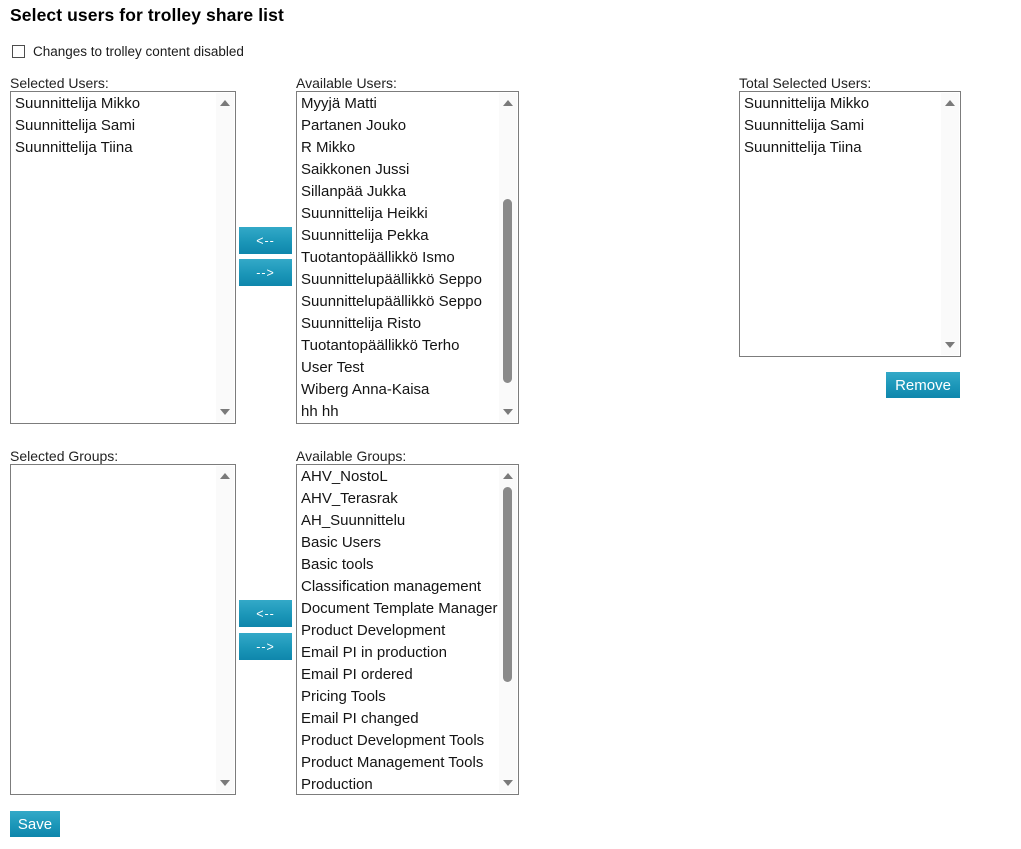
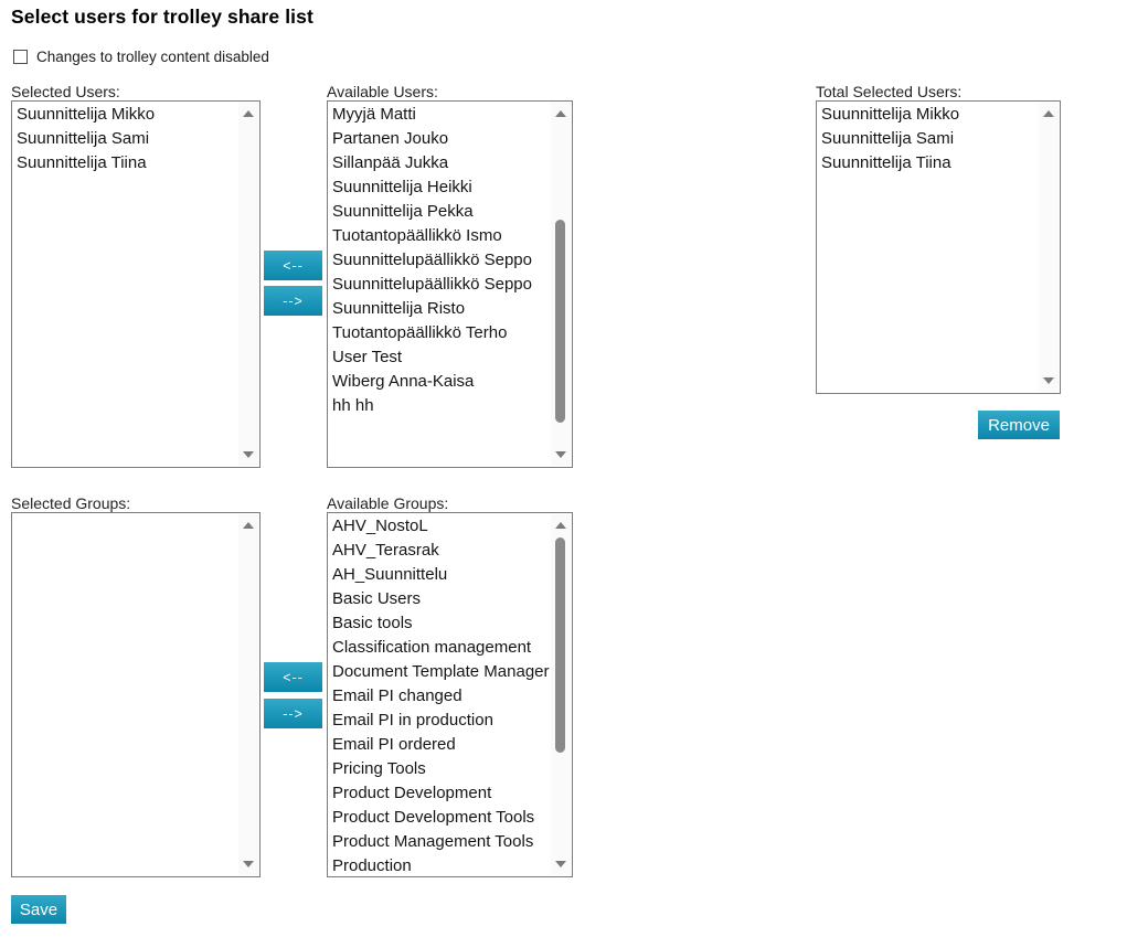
  Select users for trolley share list
  Changes to trolley content disabled
  Selected Users:
  Suunnittelija Mikko
  Suunnittelija Sami
  Suunnittelija Tiina
  <--
  -->
  Available Users:
  Myyjä Matti
  Partanen Jouko
- R Mikko
- Saikkonen Jussi
  Sillanpää Jukka
  Suunnittelija Heikki
  Suunnittelija Pekka
  Tuotantopäällikkö Ismo
  Suunnittelupäällikkö Seppo
  Suunnittelupäällikkö Seppo
  Suunnittelija Risto
  Tuotantopäällikkö Terho
  User Test
  Wiberg Anna-Kaisa
  hh hh
  Total Selected Users:
  Suunnittelija Mikko
  Suunnittelija Sami
  Suunnittelija Tiina
  Remove
  Selected Groups:
  <--
  -->
  Available Groups:
  AHV_NostoL
  AHV_Terasrak
  AH_Suunnittelu
  Basic Users
  Basic tools
  Classification management
  Document Template Manager
- Product Development
+ Email PI changed
  Email PI in production
  Email PI ordered
  Pricing Tools
- Email PI changed
+ Product Development
  Product Development Tools
  Product Management Tools
  Production
  Save
